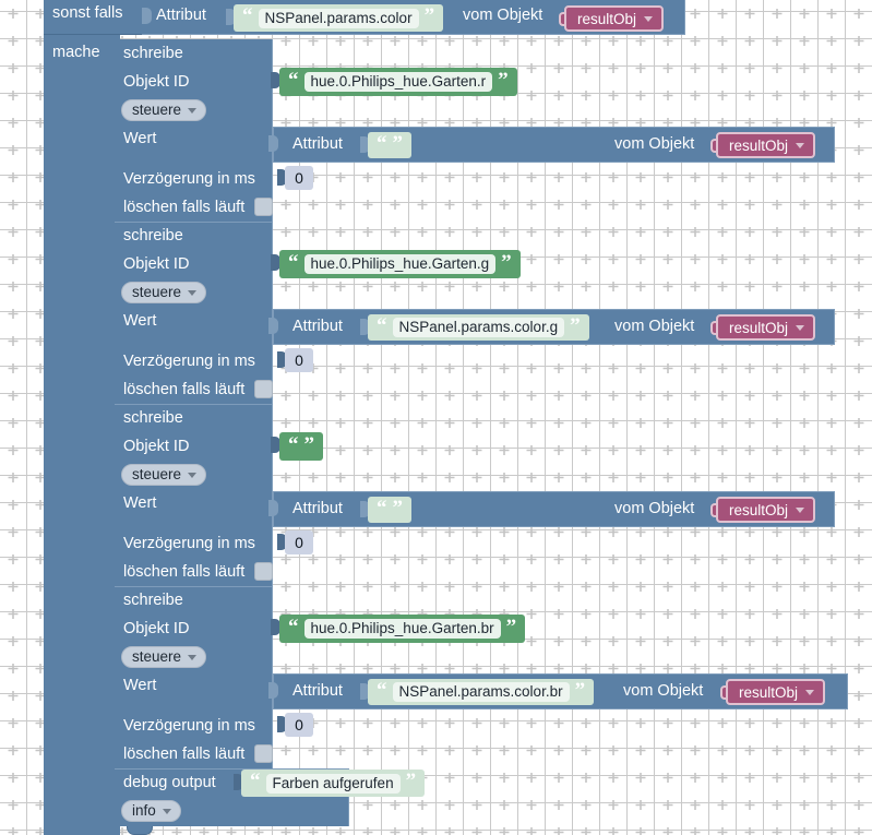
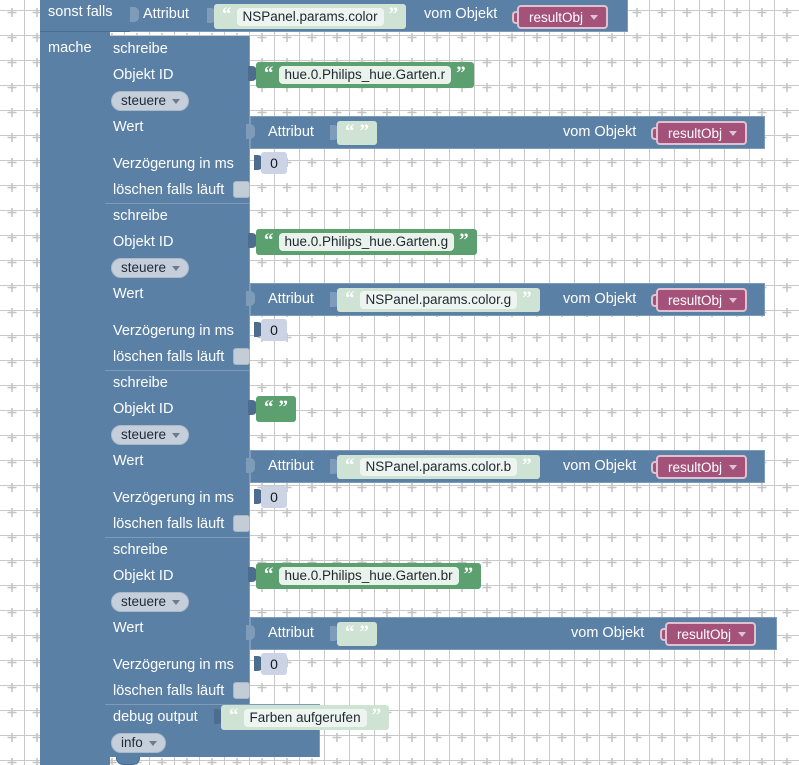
  sonst falls
  mache
  Attribut
  “
  NSPanel.params.color
  ”
  vom Objekt
  resultObj
  schreibe
  Objekt ID
  steuere
  Wert
  Verzögerung in ms
  löschen falls läuft
  “
  hue.0.Philips_hue.Garten.r
  ”
  Attribut
  “
  ”
  vom Objekt
  resultObj
  0
  schreibe
  Objekt ID
  steuere
  Wert
  Verzögerung in ms
  löschen falls läuft
  “
  hue.0.Philips_hue.Garten.g
  ”
  Attribut
  “
  NSPanel.params.color.g
  ”
  vom Objekt
  resultObj
  0
  schreibe
  Objekt ID
  steuere
  Wert
  Verzögerung in ms
  löschen falls läuft
  “
  ”
  Attribut
  “
+ NSPanel.params.color.b
  ”
  vom Objekt
  resultObj
  0
  schreibe
  Objekt ID
  steuere
  Wert
  Verzögerung in ms
  löschen falls läuft
  “
  hue.0.Philips_hue.Garten.br
  ”
  Attribut
  “
- NSPanel.params.color.br
  ”
  vom Objekt
  resultObj
  0
  debug output
  info
  “
  Farben aufgerufen
  ”
